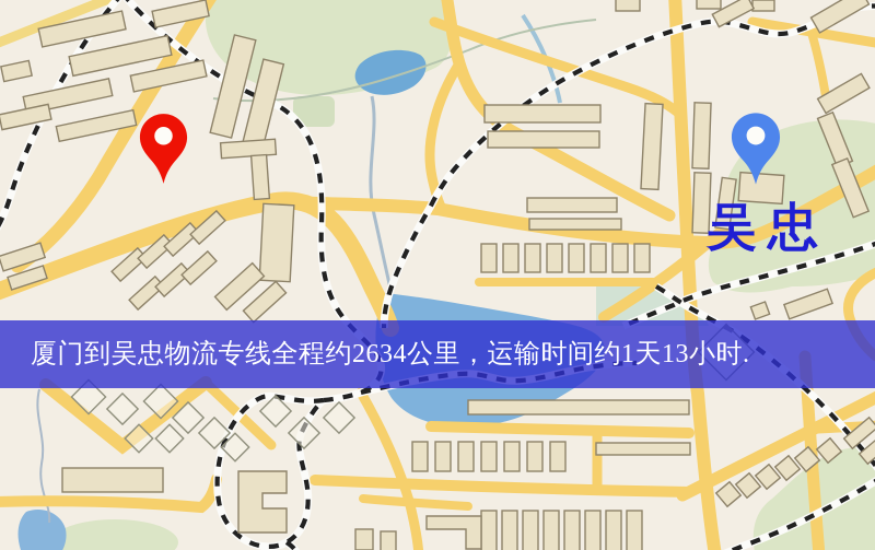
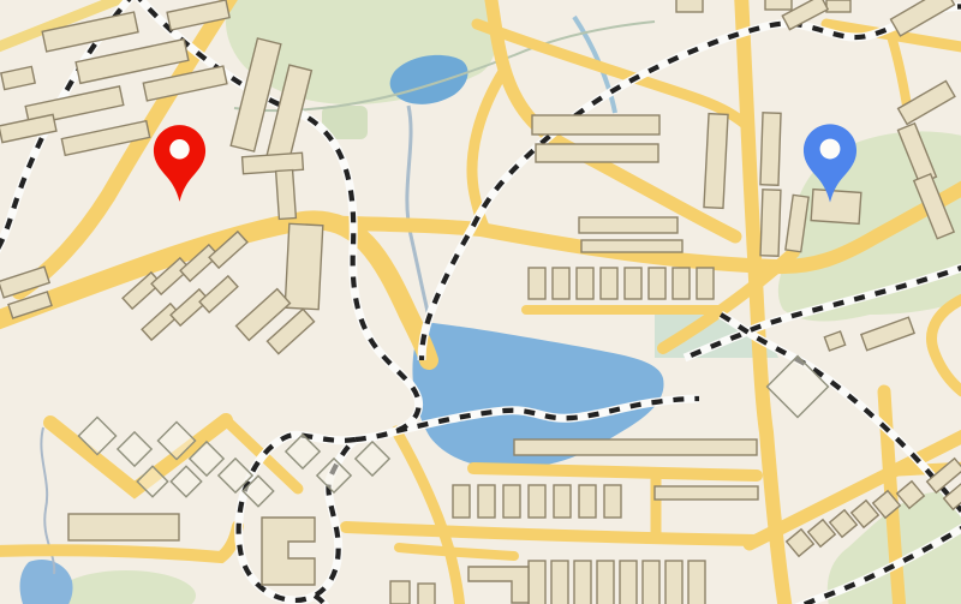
- 吴忠
- 厦门到吴忠物流专线全程约2634公里，运输时间约1天13小时.
